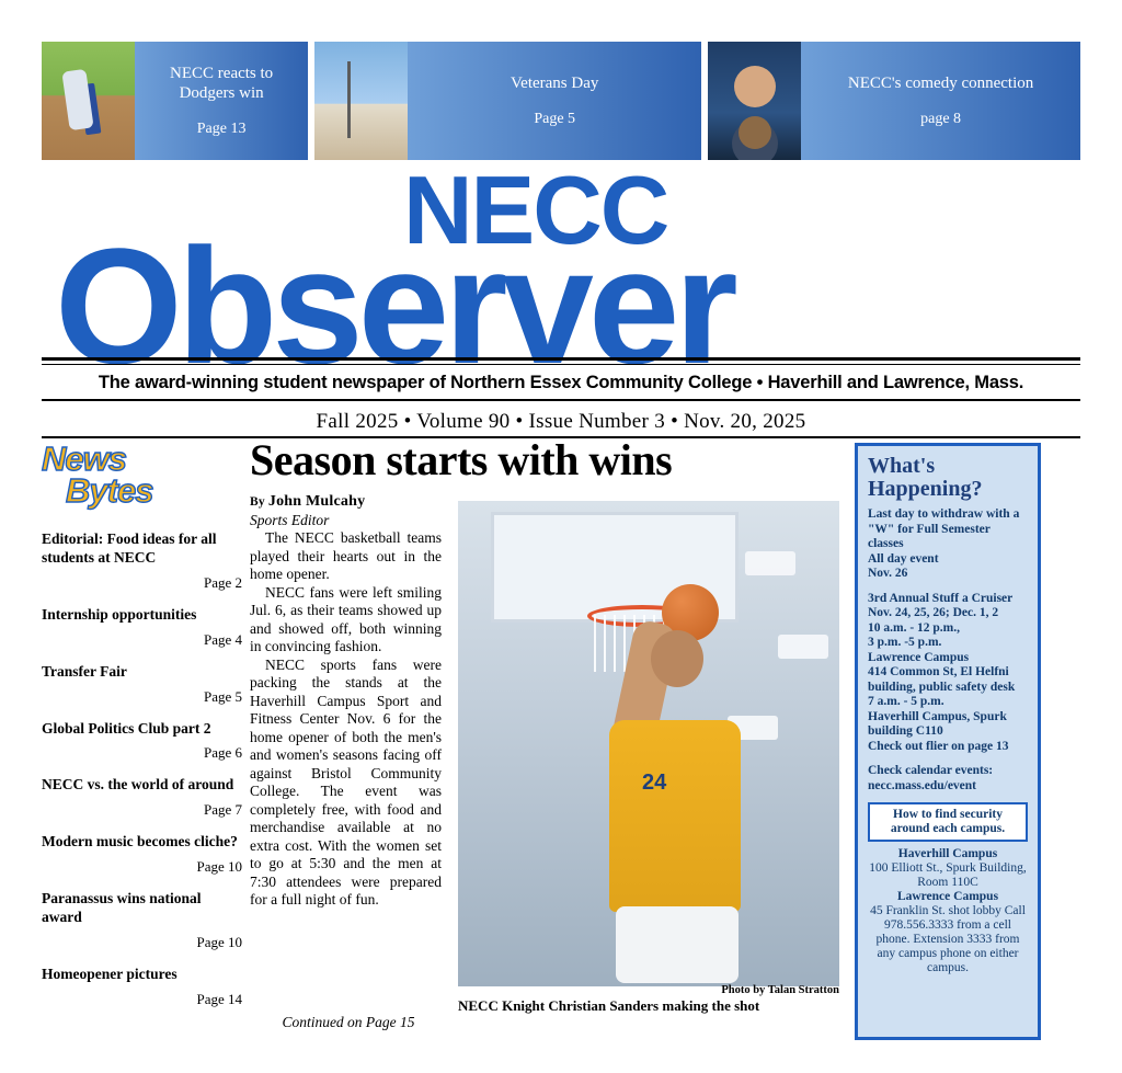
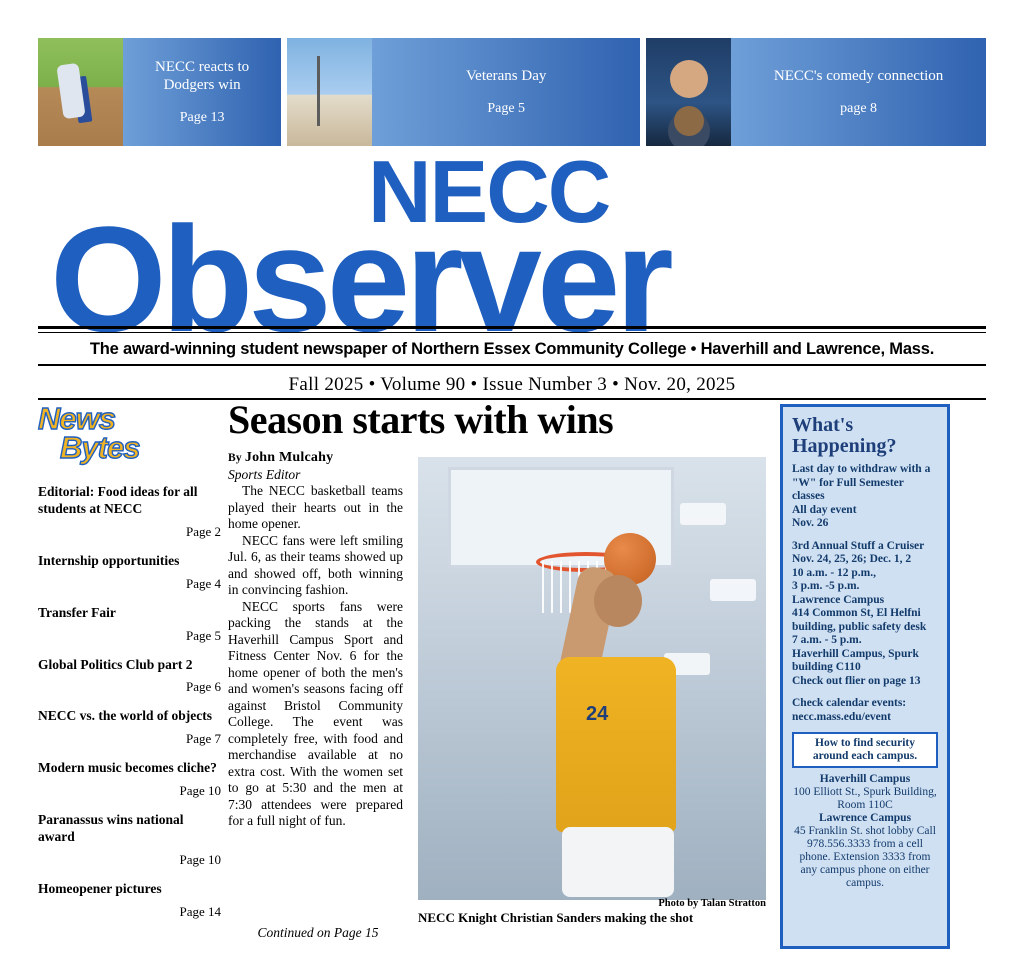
  NECC reacts to Dodgers win
  Page 13
  Veterans Day
  Page 5
  NECC's comedy connection
  page 8
  NECC
  Observer
  The award-winning student newspaper of Northern Essex Community College • Haverhill and Lawrence, Mass.
  Fall 2025 • Volume 90 • Issue Number 3 • Nov. 20, 2025
  News
  Bytes
  Editorial: Food ideas for all students at NECC
  Page 2
  Internship opportunities
  Page 4
  Transfer Fair
  Page 5
  Global Politics Club part 2
  Page 6
- NECC vs. the world of around
+ NECC vs. the world of objects
  Page 7
  Modern music becomes cliche?
  Page 10
  Paranassus wins national award
  Page 10
  Homeopener pictures
  Page 14
  Season starts with wins
  By John Mulcahy
  Sports Editor
  The NECC basketball teams played their hearts out in the home opener.
  NECC fans were left smiling Jul. 6, as their teams showed up and showed off, both winning in convincing fashion.
  NECC sports fans were packing the stands at the Haverhill Campus Sport and Fitness Center Nov. 6 for the home opener of both the men's and women's seasons facing off against Bristol Community College. The event was completely free, with food and merchandise available at no extra cost. With the women set to go at 5:30 and the men at 7:30 attendees were prepared for a full night of fun.
  Continued on Page 15
  24
  Photo by Talan Stratton
  NECC Knight Christian Sanders making the shot
  What's
  Happening?
  Last day to withdraw with a "W" for Full Semester classes
  All day event
  Nov. 26
  3rd Annual Stuff a Cruiser
  Nov. 24, 25, 26; Dec. 1, 2
  10 a.m. - 12 p.m.,
  3 p.m. -5 p.m.
  Lawrence Campus
  414 Common St, El Helfni building, public safety desk
  7 a.m. - 5 p.m.
  Haverhill Campus, Spurk building C110
  Check out flier on page 13
  Check calendar events:
  necc.mass.edu/event
  How to find security
  around each campus.
  Haverhill Campus
  100 Elliott St., Spurk Building, Room 110C
  Lawrence Campus
  45 Franklin St. shot lobby Call 978.556.3333 from a cell phone. Extension 3333 from any campus phone on either campus.
